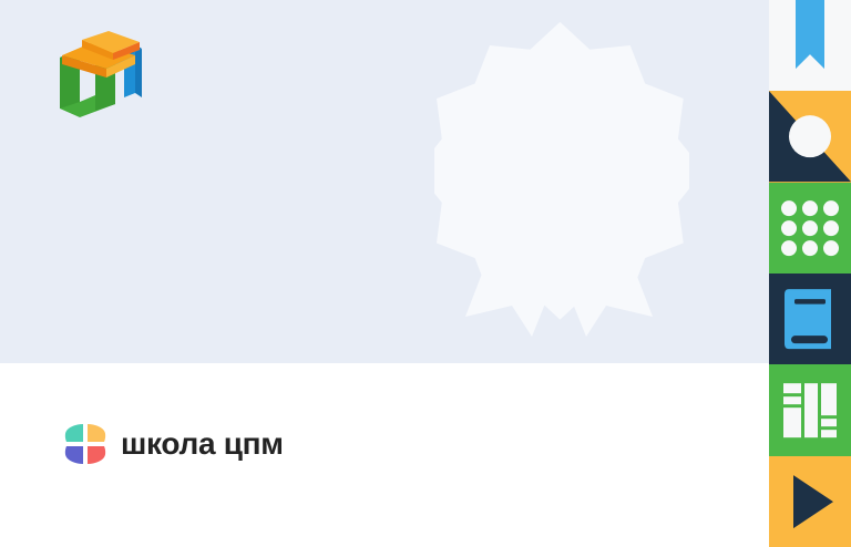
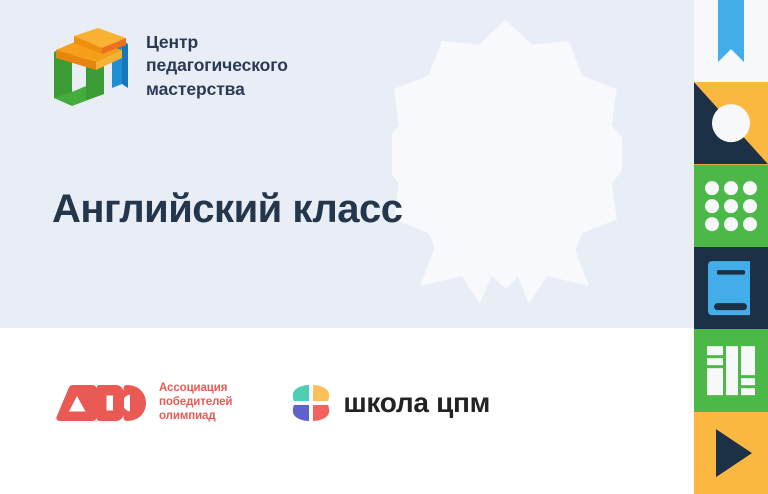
+ Центр
+ педагогического
+ мастерства
+ Английский класс
+ Ассоциация
+ победителей
+ олимпиад
  школа цпм
